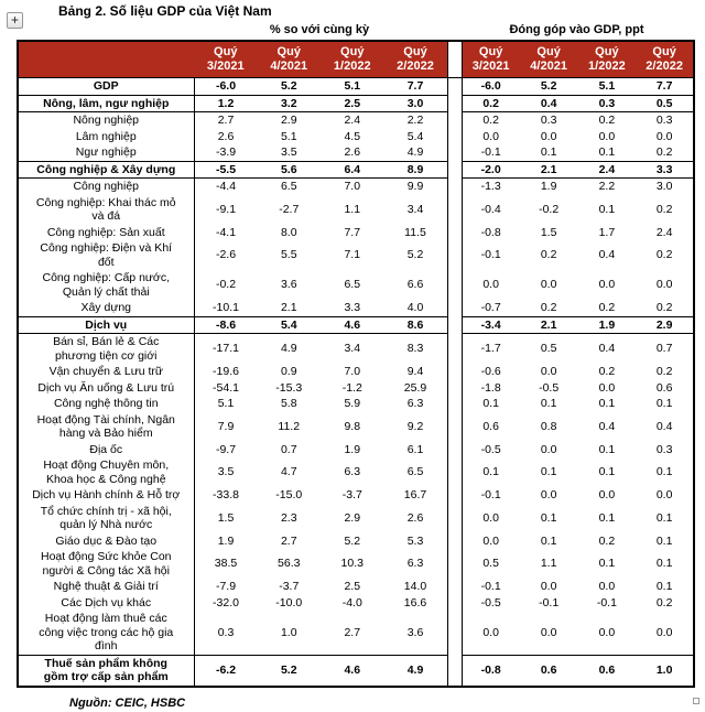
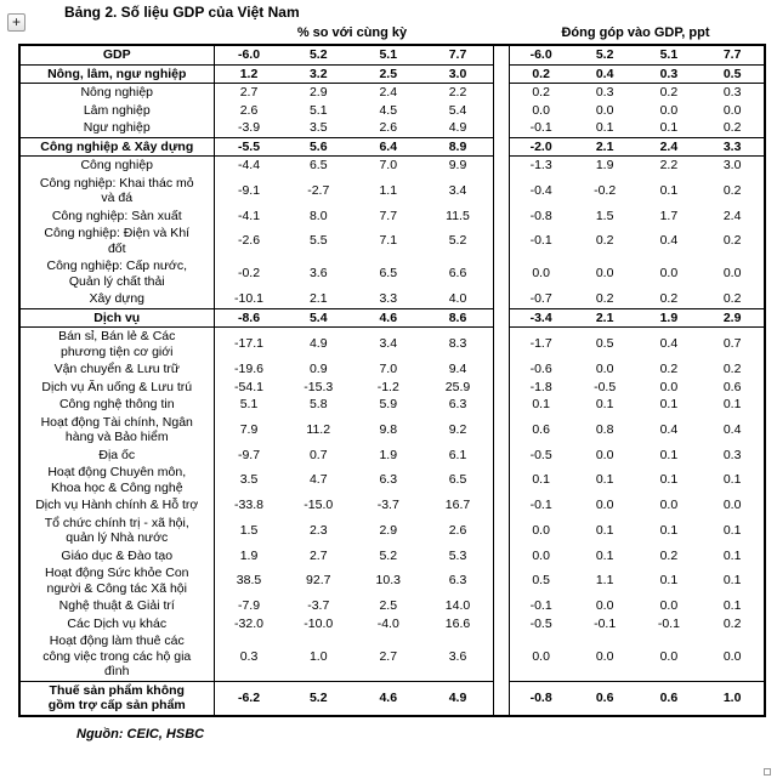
  +
  Bảng 2. Số liệu GDP của Việt Nam
  % so với cùng kỳ
  Đóng góp vào GDP, ppt
- 	Quý 3/2021	Quý 4/2021	Quý 1/2022	Quý 2/2022		Quý 3/2021	Quý 4/2021	Quý 1/2022	Quý 2/2022
  GDP	-6.0	5.2	5.1	7.7		-6.0	5.2	5.1	7.7
  Nông, lâm, ngư nghiệp	1.2	3.2	2.5	3.0		0.2	0.4	0.3	0.5
  Nông nghiệp	2.7	2.9	2.4	2.2		0.2	0.3	0.2	0.3
  Lâm nghiệp	2.6	5.1	4.5	5.4		0.0	0.0	0.0	0.0
  Ngư nghiệp	-3.9	3.5	2.6	4.9		-0.1	0.1	0.1	0.2
  Công nghiệp & Xây dựng	-5.5	5.6	6.4	8.9		-2.0	2.1	2.4	3.3
  Công nghiệp	-4.4	6.5	7.0	9.9		-1.3	1.9	2.2	3.0
  Công nghiệp: Khai thác mỏ và đá	-9.1	-2.7	1.1	3.4		-0.4	-0.2	0.1	0.2
  Công nghiệp: Sản xuất	-4.1	8.0	7.7	11.5		-0.8	1.5	1.7	2.4
  Công nghiệp: Điện và Khí đốt	-2.6	5.5	7.1	5.2		-0.1	0.2	0.4	0.2
  Công nghiệp: Cấp nước, Quản lý chất thải	-0.2	3.6	6.5	6.6		0.0	0.0	0.0	0.0
  Xây dựng	-10.1	2.1	3.3	4.0		-0.7	0.2	0.2	0.2
  Dịch vụ	-8.6	5.4	4.6	8.6		-3.4	2.1	1.9	2.9
  Bán sỉ, Bán lẻ & Các phương tiện cơ giới	-17.1	4.9	3.4	8.3		-1.7	0.5	0.4	0.7
  Vận chuyển & Lưu trữ	-19.6	0.9	7.0	9.4		-0.6	0.0	0.2	0.2
  Dịch vụ Ăn uống & Lưu trú	-54.1	-15.3	-1.2	25.9		-1.8	-0.5	0.0	0.6
  Công nghệ thông tin	5.1	5.8	5.9	6.3		0.1	0.1	0.1	0.1
  Hoạt động Tài chính, Ngân hàng và Bảo hiểm	7.9	11.2	9.8	9.2		0.6	0.8	0.4	0.4
  Địa ốc	-9.7	0.7	1.9	6.1		-0.5	0.0	0.1	0.3
  Hoạt động Chuyên môn, Khoa học & Công nghệ	3.5	4.7	6.3	6.5		0.1	0.1	0.1	0.1
  Dịch vụ Hành chính & Hỗ trợ	-33.8	-15.0	-3.7	16.7		-0.1	0.0	0.0	0.0
  Tổ chức chính trị - xã hội, quản lý Nhà nước	1.5	2.3	2.9	2.6		0.0	0.1	0.1	0.1
  Giáo dục & Đào tạo	1.9	2.7	5.2	5.3		0.0	0.1	0.2	0.1
- Hoạt động Sức khỏe Con người & Công tác Xã hội	38.5	56.3	10.3	6.3		0.5	1.1	0.1	0.1
+ Hoạt động Sức khỏe Con người & Công tác Xã hội	38.5	92.7	10.3	6.3		0.5	1.1	0.1	0.1
  Nghệ thuật & Giải trí	-7.9	-3.7	2.5	14.0		-0.1	0.0	0.0	0.1
  Các Dịch vụ khác	-32.0	-10.0	-4.0	16.6		-0.5	-0.1	-0.1	0.2
  Hoạt động làm thuê các công việc trong các hộ gia đình	0.3	1.0	2.7	3.6		0.0	0.0	0.0	0.0
  Thuế sản phẩm không gồm trợ cấp sản phẩm	-6.2	5.2	4.6	4.9		-0.8	0.6	0.6	1.0
  Nguồn: CEIC, HSBC
